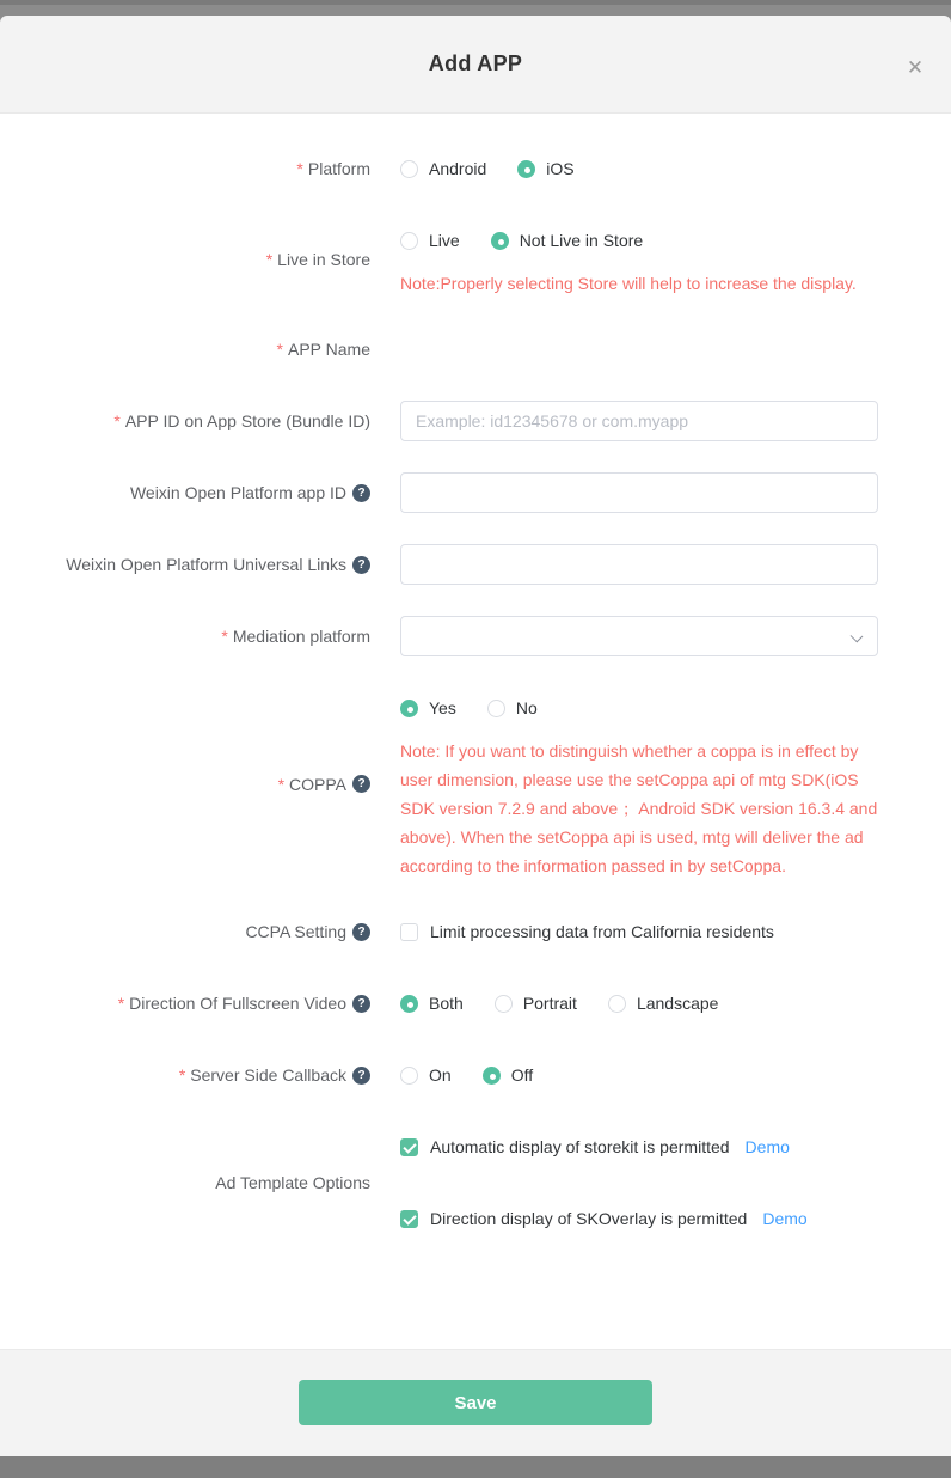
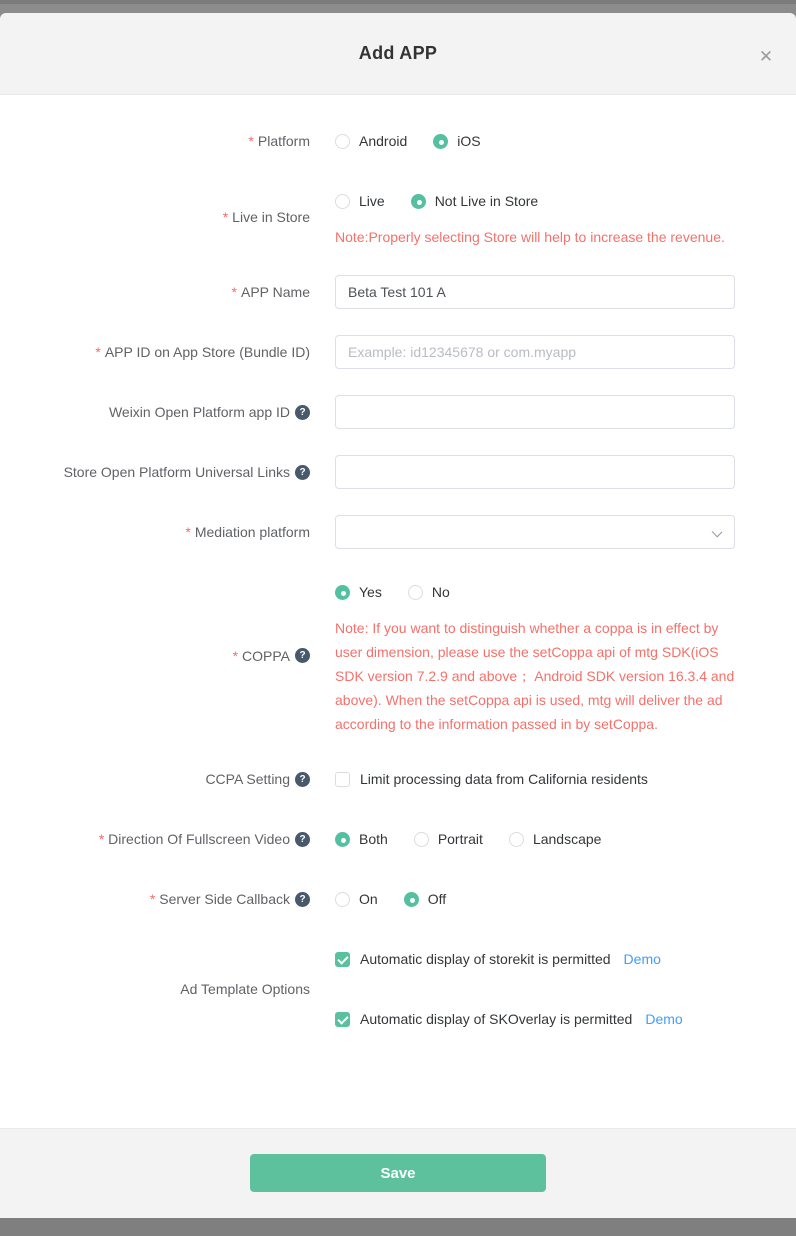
  Add APP
  ✕
  *
  Platform
  Android
  iOS
  *
  Live in Store
  Live
  Not Live in Store
- Note:Properly selecting Store will help to increase the display.
+ Note:Properly selecting Store will help to increase the revenue.
  *
  APP Name
+ Beta Test 101 A
  *
  APP ID on App Store (Bundle ID)
  Example: id12345678 or com.myapp
  Weixin Open Platform app ID
  ?
- Weixin Open Platform Universal Links
+ Store Open Platform Universal Links
  ?
  *
  Mediation platform
  *
  COPPA
  ?
  Yes
  No
  Note: If you want to distinguish whether a coppa is in effect by user dimension, please use the setCoppa api of mtg SDK(iOS SDK version 7.2.9 and above； Android SDK version 16.3.4 and above). When the setCoppa api is used, mtg will deliver the ad according to the information passed in by setCoppa.
  CCPA Setting
  ?
  Limit processing data from California residents
  *
  Direction Of Fullscreen Video
  ?
  Both
  Portrait
  Landscape
  *
  Server Side Callback
  ?
  On
  Off
  Ad Template Options
  Automatic display of storekit is permitted
  Demo
- Direction display of SKOverlay is permitted
+ Automatic display of SKOverlay is permitted
  Demo
  Save
